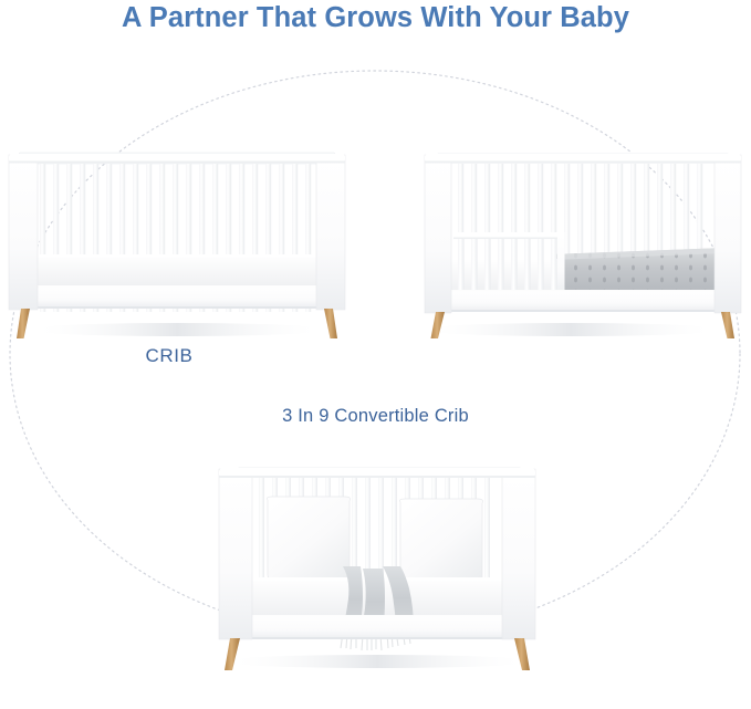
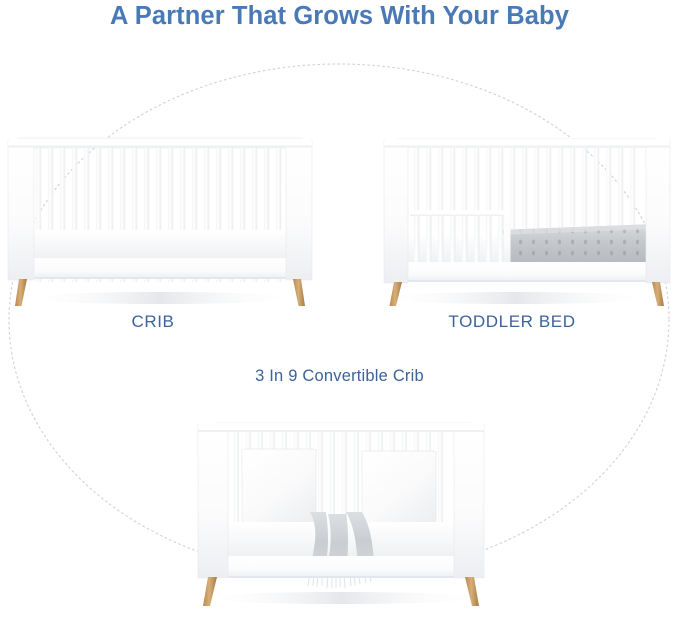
  A Partner That Grows With Your Baby
  CRIB
+ TODDLER BED
  3 In 9 Convertible Crib
